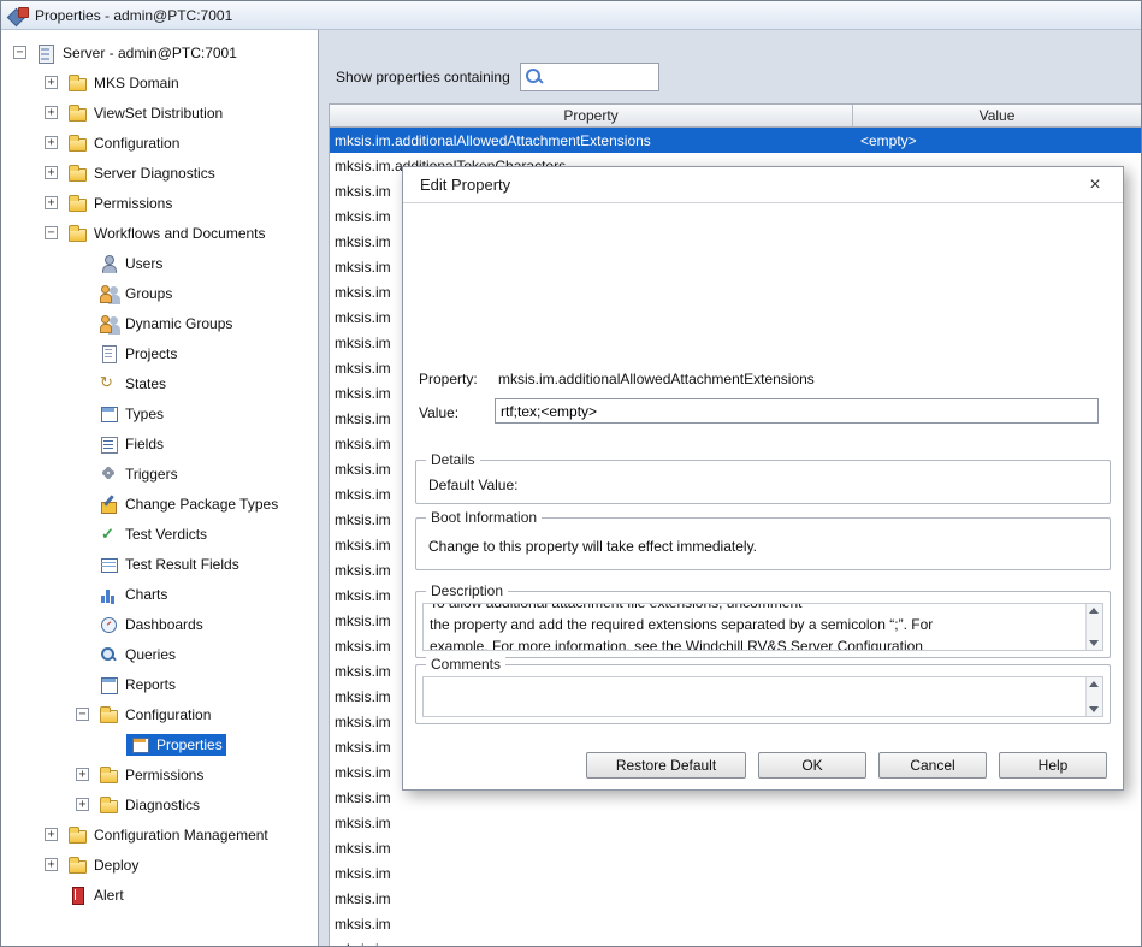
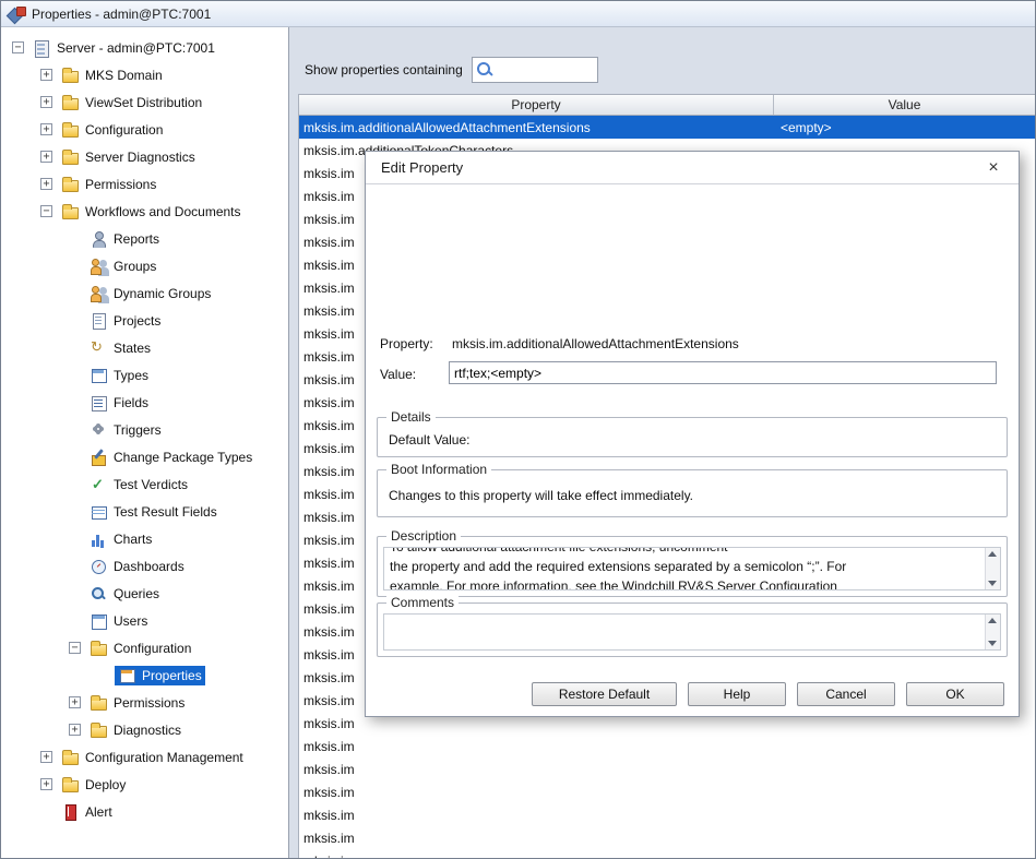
  Properties - admin@PTC:7001
  −
  Server - admin@PTC:7001
  +
  MKS Domain
  +
  ViewSet Distribution
  +
  Configuration
  +
  Server Diagnostics
  +
  Permissions
  −
  Workflows and Documents
- Users
+ Reports
  Groups
  Dynamic Groups
  Projects
  States
  Types
  Fields
  Triggers
  Change Package Types
  Test Verdicts
  Test Result Fields
  Charts
  Dashboards
  Queries
- Reports
+ Users
  −
  Configuration
  Properties
  +
  Permissions
  +
  Diagnostics
  +
  Configuration Management
  +
  Deploy
  Alert
  Show properties containing
  Property
  Value
  mksis.im.additionalAllowedAttachmentExtensions
  <empty>
  mksis.im
  mksis.im
  mksis.im
  mksis.im
  mksis.im
  mksis.im
  mksis.im
  mksis.im
  mksis.im
  mksis.im
  mksis.im
  mksis.im
  mksis.im
  mksis.im
  mksis.im
  mksis.im
  mksis.im
  mksis.im
  mksis.im
  mksis.im
  mksis.im
  mksis.im
  mksis.im
  mksis.im
  mksis.im
  mksis.im
  mksis.im
  mksis.im
  mksis.im
  mksis.im
  Edit Property
  Property:
  mksis.im.additionalAllowedAttachmentExtensions
  Value:
  rtf;tex;<empty>
  Details
  Default Value:
  Boot Information
- Change to this property will take effect immediately.
+ Changes to this property will take effect immediately.
  Description
  To allow additional attachment file extensions, uncomment
  the property and add the required extensions separated by a semicolon “;”. For
  example. For more information, see the Windchill RV&S Server Configuration
  Comments
  Restore Default
- OK
+ Help
  Cancel
- Help
+ OK
